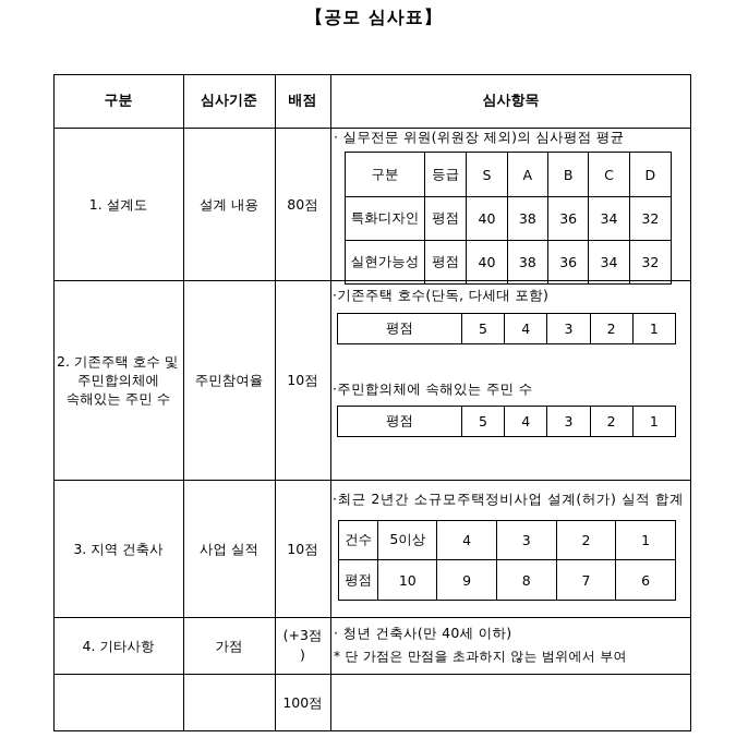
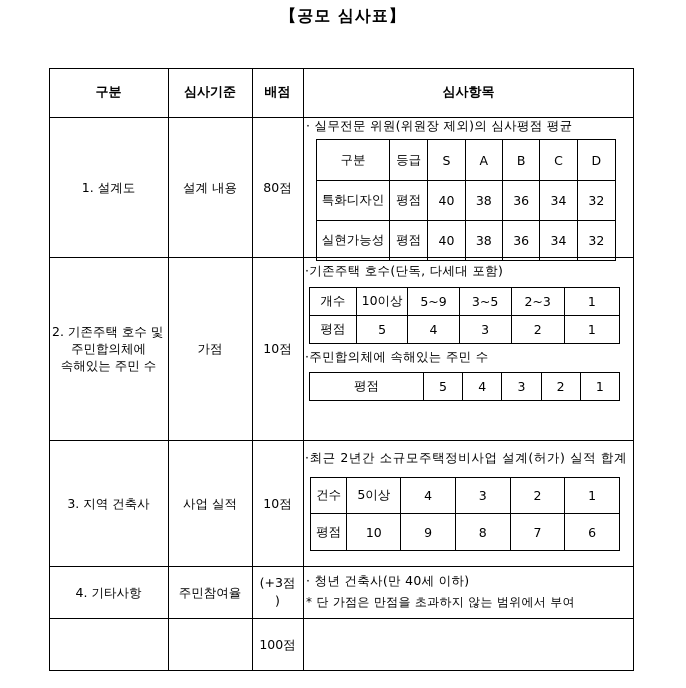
  【공모 심사표】
  구분
  심사기준
  배점
  심사항목
  1. 설계도
  설계 내용
  80점
  · 실무전문 위원(위원장 제외)의 심사평점 평균
  구분	등급	S	A	B	C	D
  특화디자인	평점	40	38	36	34	32
  실현가능성	평점	40	38	36	34	32
  2. 기존주택 호수 및
  주민합의체에
  속해있는 주민 수
- 주민참여율
+ 가점
  10점
  ·기존주택 호수(단독, 다세대 포함)
+ 개수	10이상	5~9	3~5	2~3	1
  평점	5	4	3	2	1
  ·주민합의체에 속해있는 주민 수
  평점	5	4	3	2	1
  3. 지역 건축사
  사업 실적
  10점
  ·최근 2년간 소규모주택정비사업 설계(허가) 실적 합계
  건수	5이상	4	3	2	1
  평점	10	9	8	7	6
  4. 기타사항
- 가점
+ 주민참여율
  (+3점
  )
  · 청년 건축사(만 40세 이하)
  * 단 가점은 만점을 초과하지 않는 범위에서 부여
  100점
